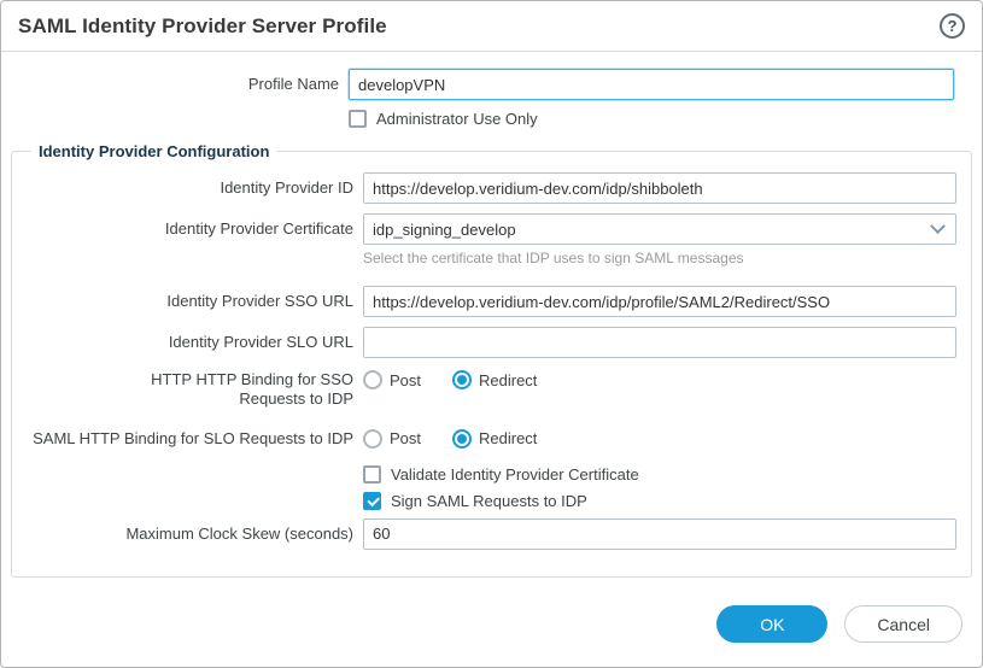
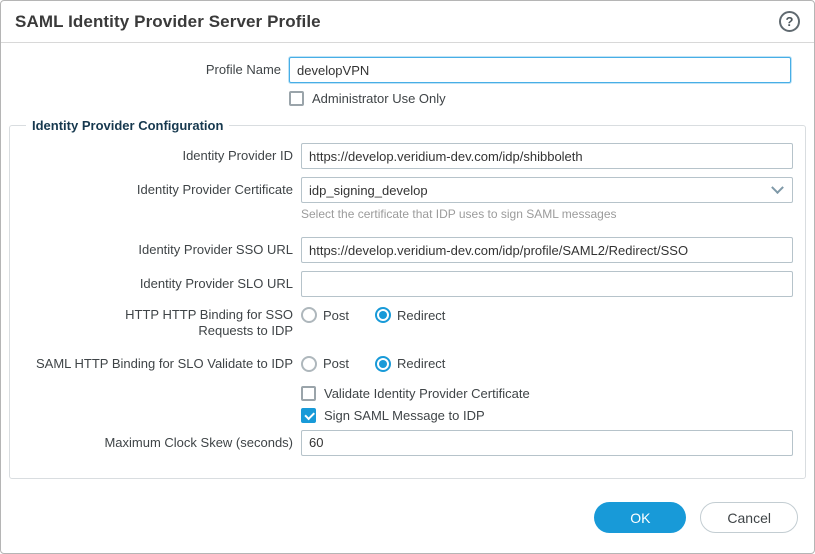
  SAML Identity Provider Server Profile
  ?
  Profile Name
  developVPN
  Administrator Use Only
  Identity Provider Configuration
  Identity Provider ID
  https://develop.veridium-dev.com/idp/shibboleth
  Identity Provider Certificate
  idp_signing_develop
  Select the certificate that IDP uses to sign SAML messages
  Identity Provider SSO URL
  https://develop.veridium-dev.com/idp/profile/SAML2/Redirect/SSO
  Identity Provider SLO URL
  HTTP HTTP Binding for SSO Requests to IDP
  Post
  Redirect
- SAML HTTP Binding for SLO Requests to IDP
+ SAML HTTP Binding for SLO Validate to IDP
  Post
  Redirect
  Validate Identity Provider Certificate
- Sign SAML Requests to IDP
+ Sign SAML Message to IDP
  Maximum Clock Skew (seconds)
  60
  OK
  Cancel
